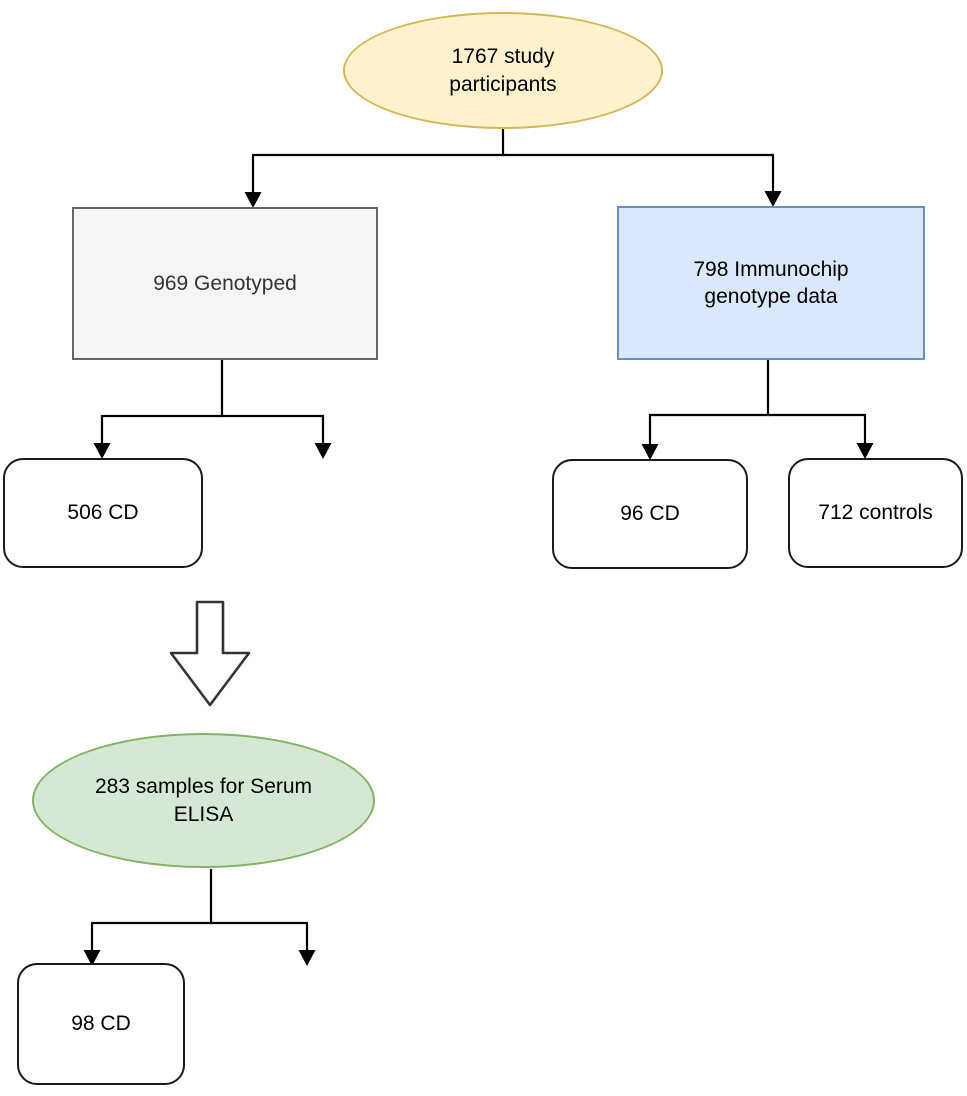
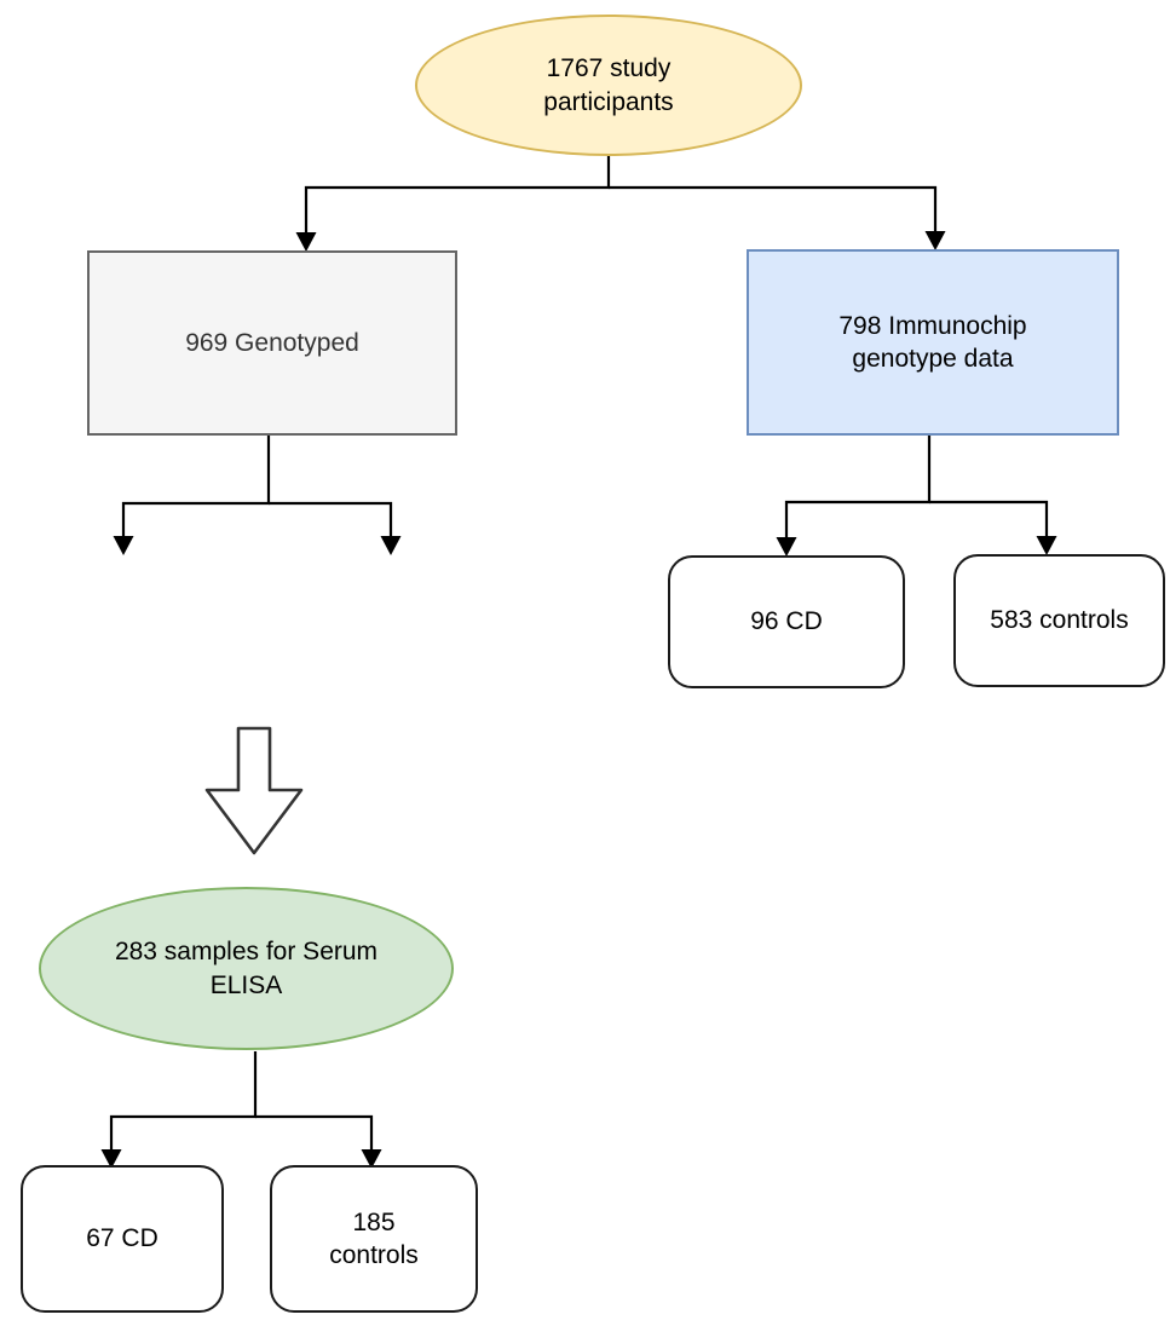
  1767 study
  participants
  969 Genotyped
  798 Immunochip
  genotype data
- 506 CD
  96 CD
- 712 controls
+ 583 controls
  283 samples for Serum
  ELISA
- 98 CD
+ 67 CD
+ 185
+ controls
